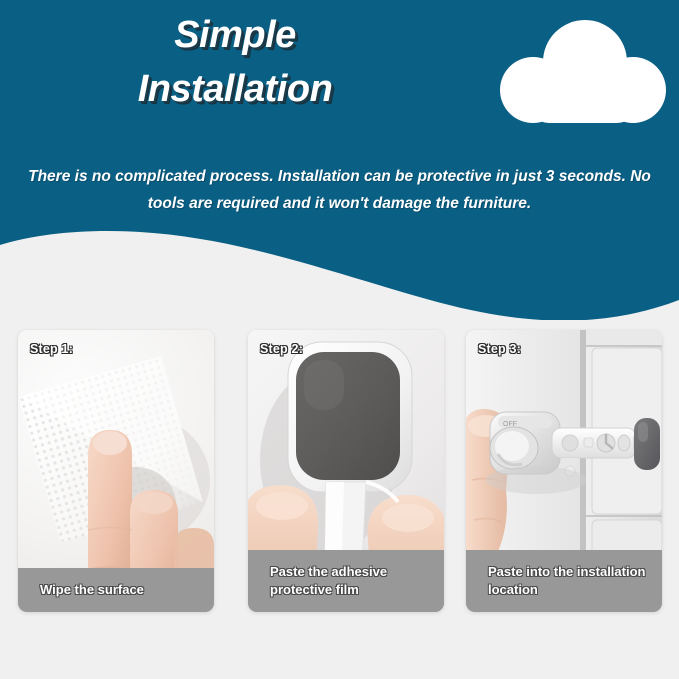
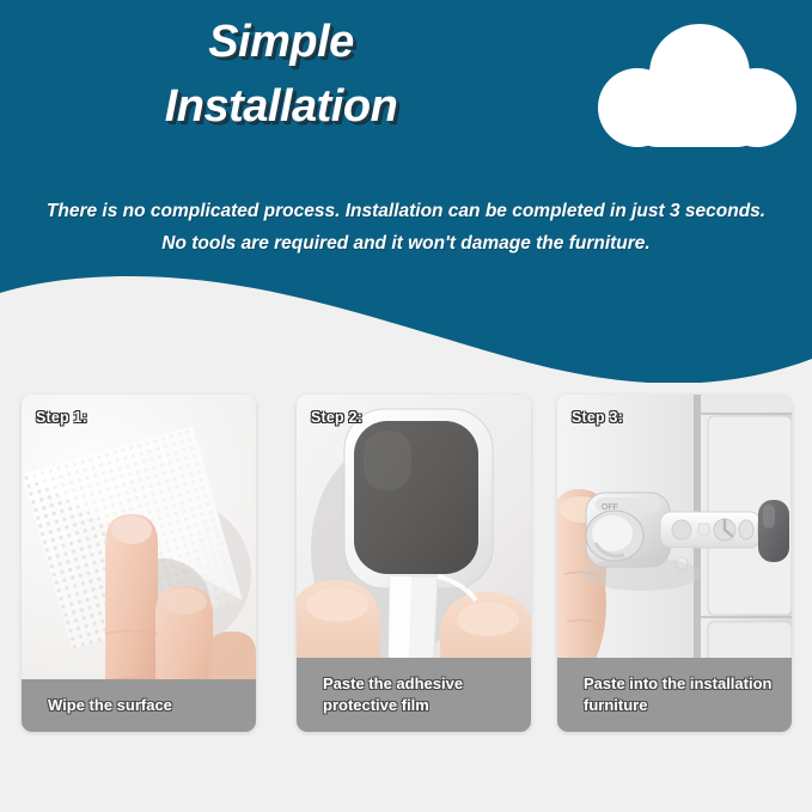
  Simple
  Installation
- There is no complicated process. Installation can be protective in just 3 seconds. No tools are required and it won't damage the furniture.
+ There is no complicated process. Installation can be completed in just 3 seconds. No tools are required and it won't damage the furniture.
  Step 1:
  Wipe the surface
  Step 2:
  Paste the adhesive protective film
  Step 3:
- Paste into the installation location
+ Paste into the installation furniture
